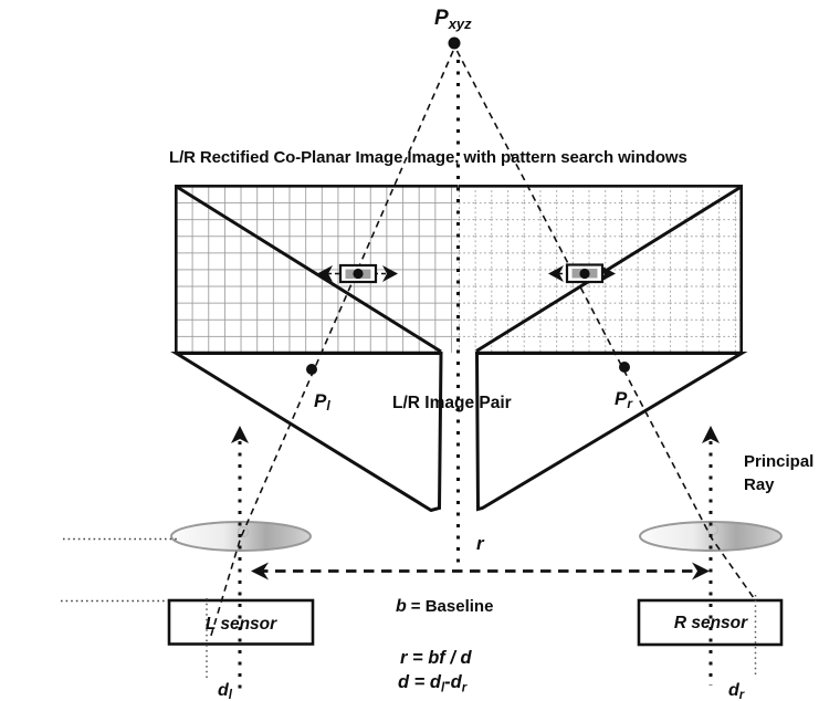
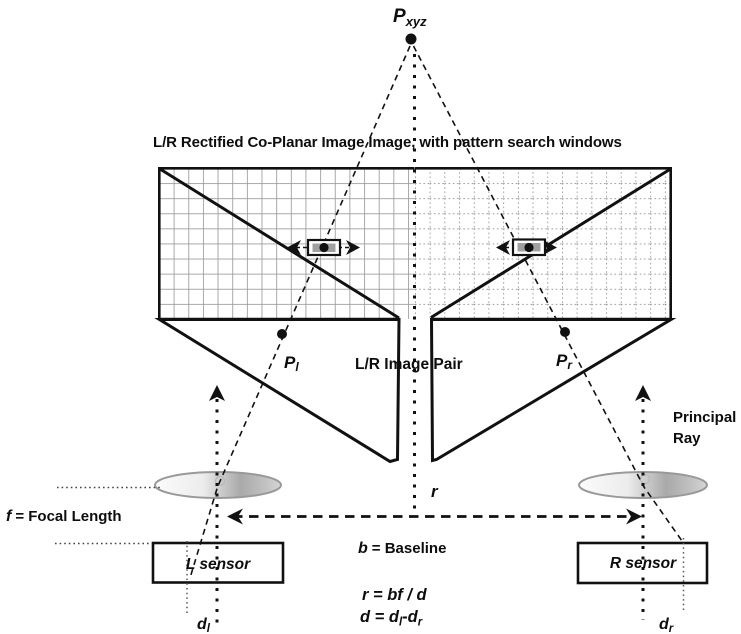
  L/R Rectified Co-Planar Image Image, with pattern search windows
  Pxyz
  Pl
  Pr
  L/R Image Pair
  Principal
  Ray
+ f = Focal Length
  L sensor
  R sensor
  b = Baseline
  r
  r = bf / d
  d = dl-dr
  dl
  dr
